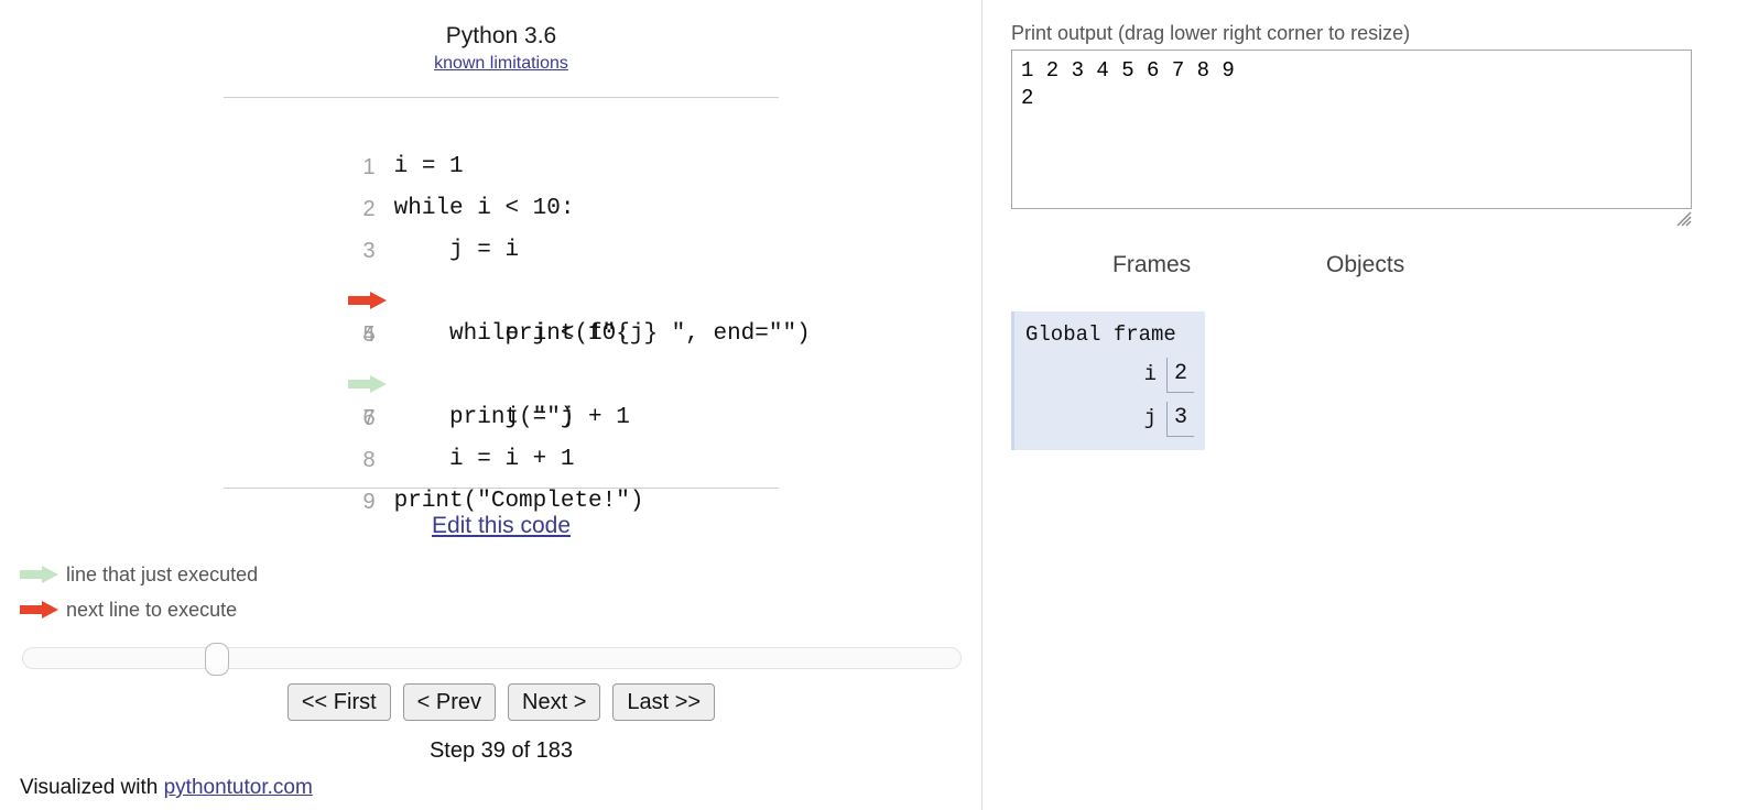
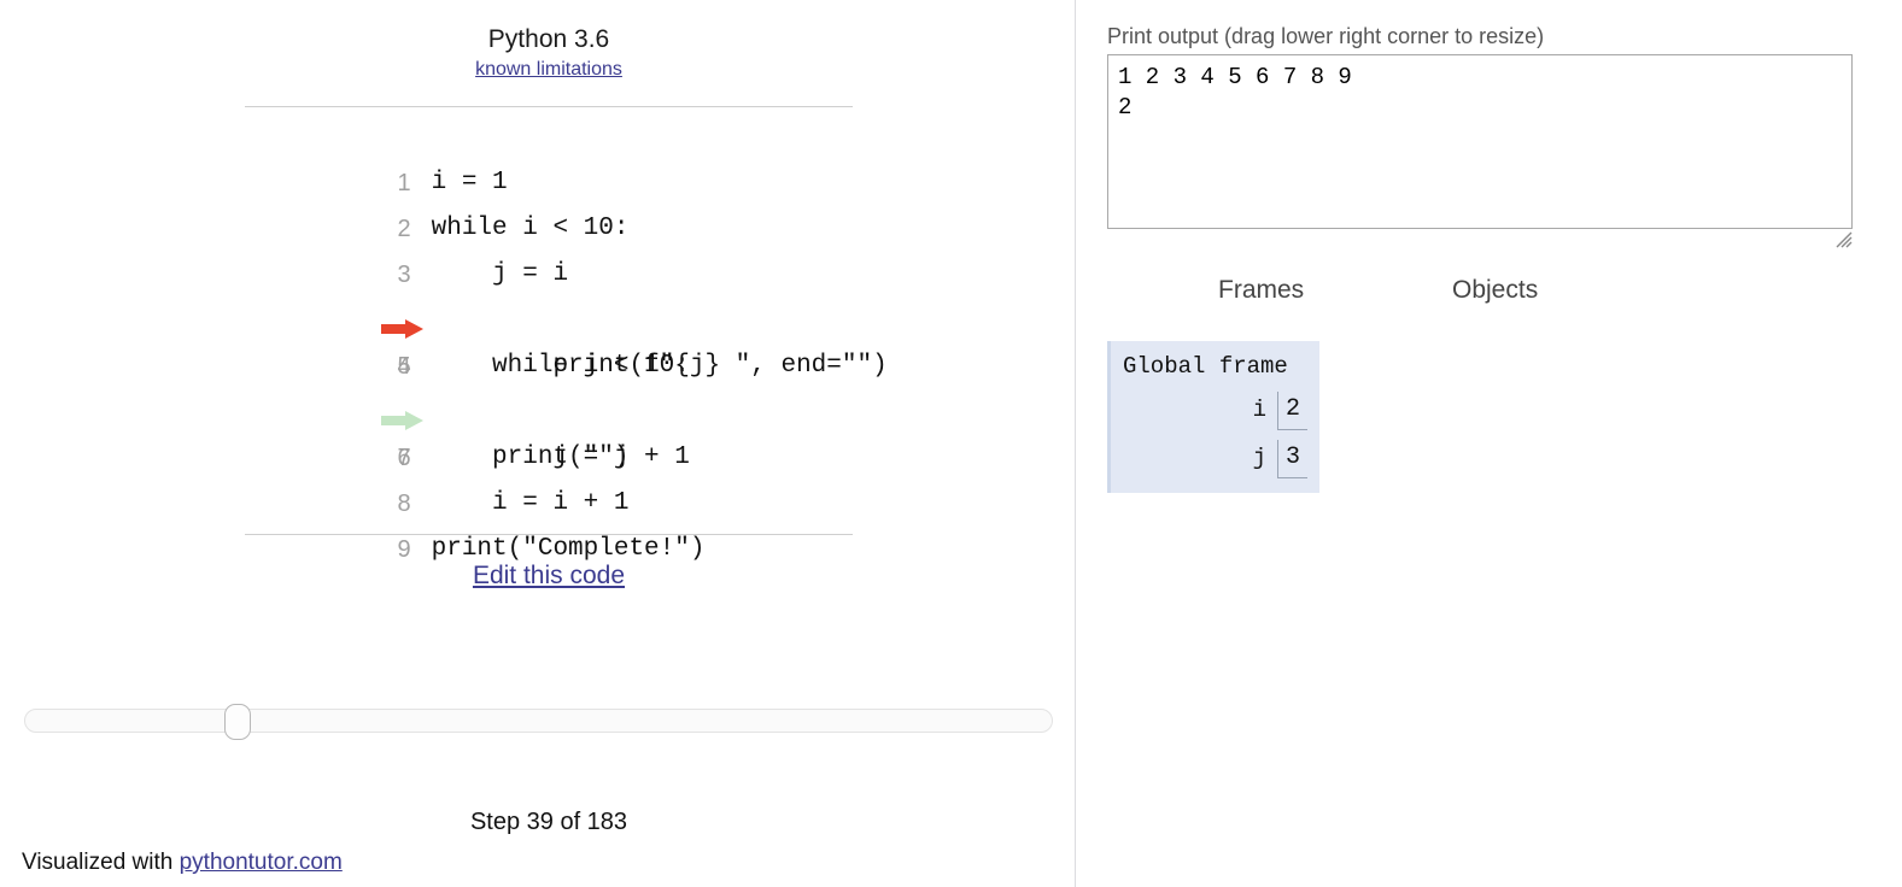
  Python 3.6
  known limitations
  1 i = 1
  2 while i < 10:
  3 j = i
  4 while j < 10:
  5 print(f"{j} ", end="")
  6 j = j + 1
  7 print("")
  8 i = i + 1
  9 print("Complete!")
  Edit this code
- line that just executed
- next line to execute
- << First
- < Prev
- Next >
- Last >>
  Step 39 of 183
  Visualized with pythontutor.com
  Print output (drag lower right corner to resize)
  1 2 3 4 5 6 7 8 9
  2
  Frames
  Objects
  Global frame
  i
  2
  j
  3
